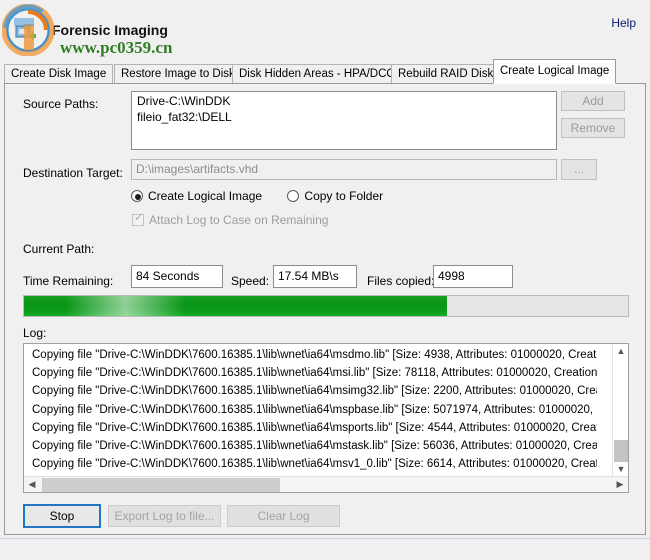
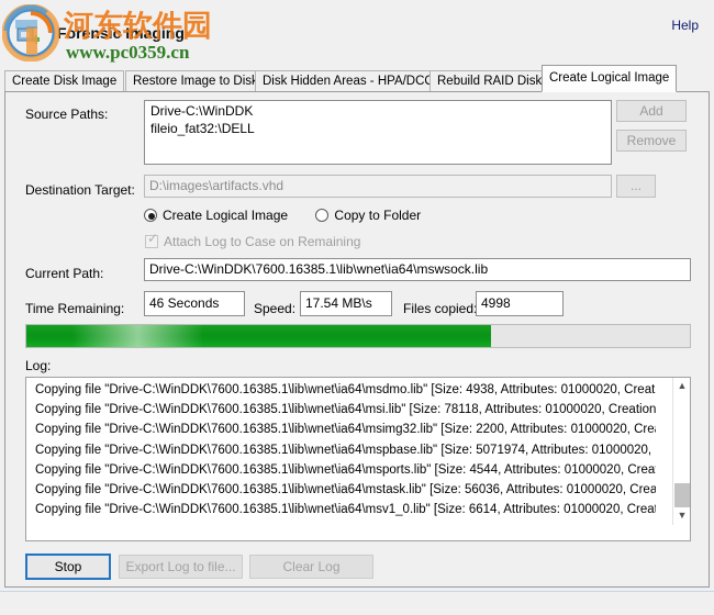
  Forensic Imaging
+ 河东软件园
  www.pc0359.cn
  Help
  Create Disk Image
  Restore Image to Dis
  Disk Hidden Areas - HPA/DC
  Rebuild RAID Disk
  Create Logical Image
  Source Paths:
  Drive-C:\WinDDK
  fileio_fat32:\DELL
  Add
  Remove
  Destination Target:
  D:\images\artifacts.vhd
  ...
  Create Logical Image Copy to Folder
  Attach Log to Case on Remaining
  Current Path:
+ Drive-C:\WinDDK\7600.16385.1\lib\wnet\ia64\mswsock.lib
  Time Remaining:
- 84 Seconds
+ 46 Seconds
  Speed:
  17.54 MB\s
  Files copied
  4998
  Log:
  Copying file "Drive-C:\WinDDK\7600.16385.1\lib\wnet\ia64\msdmo.lib" [Size: 4938, Attributes: 01000020, Creat
  Copying file "Drive-C:\WinDDK\7600.16385.1\lib\wnet\ia64\msi.lib" [Size: 78118, Attributes: 01000020, Creation
  Copying file "Drive-C:\WinDDK\7600.16385.1\lib\wnet\ia64\msimg32.lib" [Size: 2200, Attributes: 01000020, Cre
  Copying file "Drive-C:\WinDDK\7600.16385.1\lib\wnet\ia64\mspbase.lib" [Size: 5071974, Attributes: 01000020,
  Copying file "Drive-C:\WinDDK\7600.16385.1\lib\wnet\ia64\msports.lib" [Size: 4544, Attributes: 01000020, Crea
  Copying file "Drive-C:\WinDDK\7600.16385.1\lib\wnet\ia64\mstask.lib" [Size: 56036, Attributes: 01000020, Crea
  Copying file "Drive-C:\WinDDK\7600.16385.1\lib\wnet\ia64\msv1_0.lib" [Size: 6614, Attributes: 01000020, Crea
  ▲
  ▼
- ◀
- ▶
  Stop
  Export Log to file...
  Clear Log
